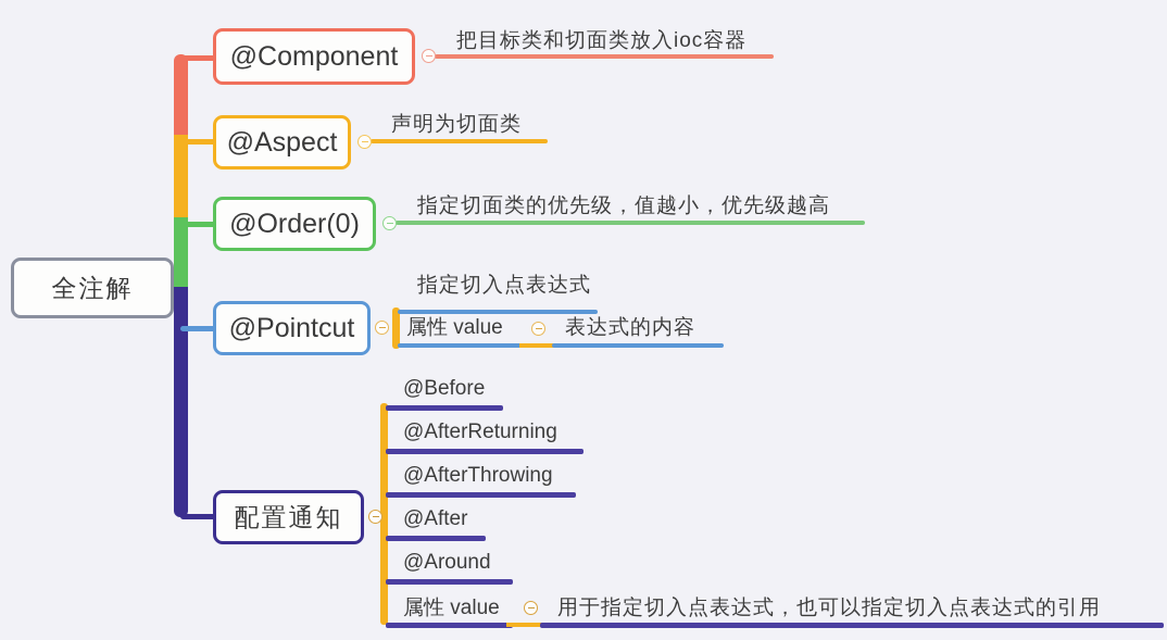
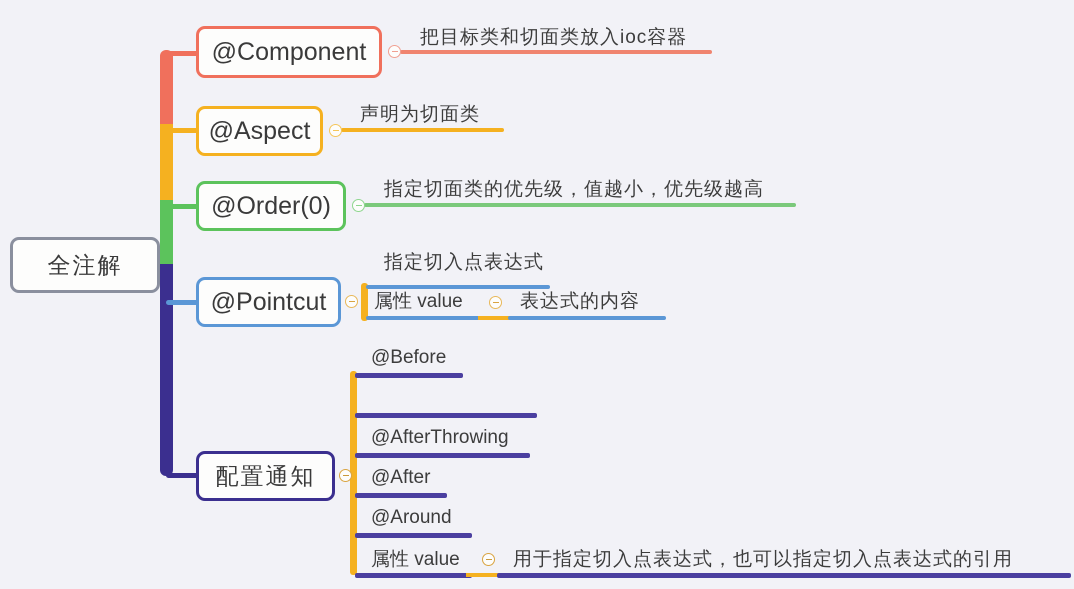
  全注解
  @Component
  把目标类和切面类放入ioc容器
  @Aspect
  声明为切面类
  @Order(0)
  指定切面类的优先级，值越小，优先级越高
  @Pointcut
  指定切入点表达式
  属性 value
  表达式的内容
  配置通知
  @Before
- @AfterReturning
  @AfterThrowing
  @After
  @Around
  属性 value
  用于指定切入点表达式，也可以指定切入点表达式的引用
